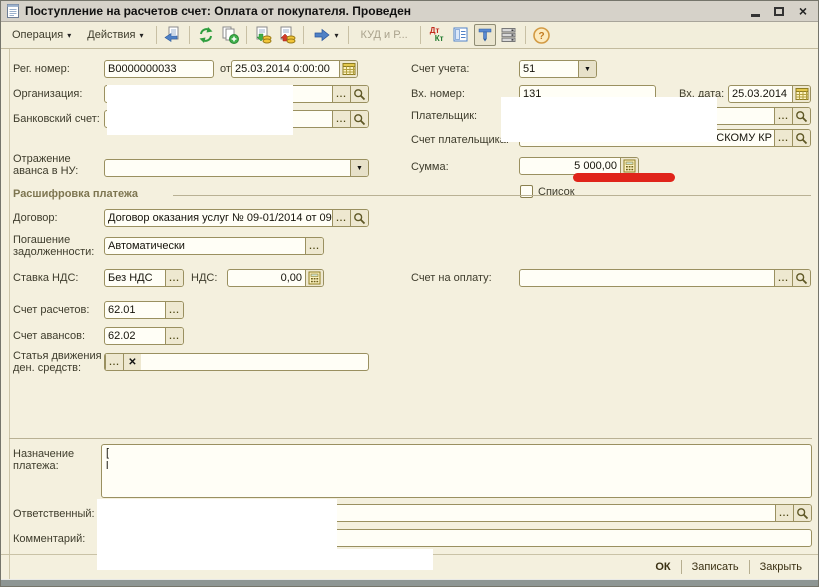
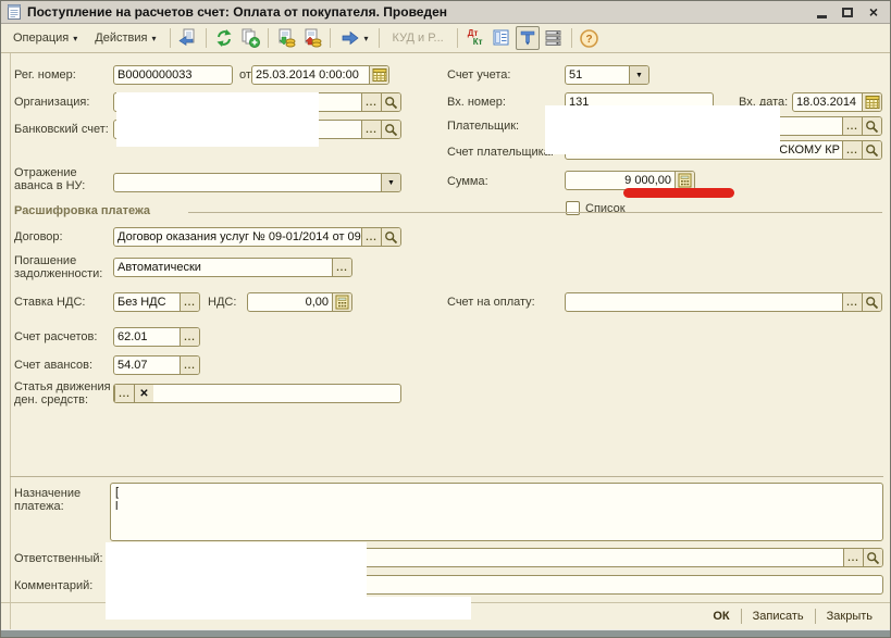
  Поступление на расчетов счет: Оплата от покупателя. Проведен
  ×
  Операция
  ▾
  Действия
  ▾
  ▾
  КУД и Р...
  Дт
  Кт
  ?
  Рег. номер:
  В0000000033
  25.03.2014 0:00:00
  Счет учета:
  51
  Организация:
  ...
  Вх. номер:
  131
  Вх. дата:
- 25.03.2014
+ 18.03.2014
  Банковский счет:
  ...
  Плательщик:
  ...
  Счет плательщик
  СКОМУ КР
  ...
  Отражение аванса в НУ:
  Сумма:
- 5 000,00
+ 9 000,00
  Список
  Расшифровка платежа
  Договор:
  Договор оказания услуг № 09-01/2014 от 09
  ...
  Погашение задолженности:
  Автоматически
  ...
  Ставка НДС:
  Без НДС
  ...
  НДС:
  0,00
  Счет на оплату:
  ...
  Счет расчетов:
  62.01
  ...
  Счет авансов:
- 62.02
+ 54.07
  ...
  Статья движения ден. средств:
  ...
  ✕
  Назначение платежа:
  [
  l
  Ответственный:
  ...
  Комментарий:
  ОК
  Записать
  Закрыть
